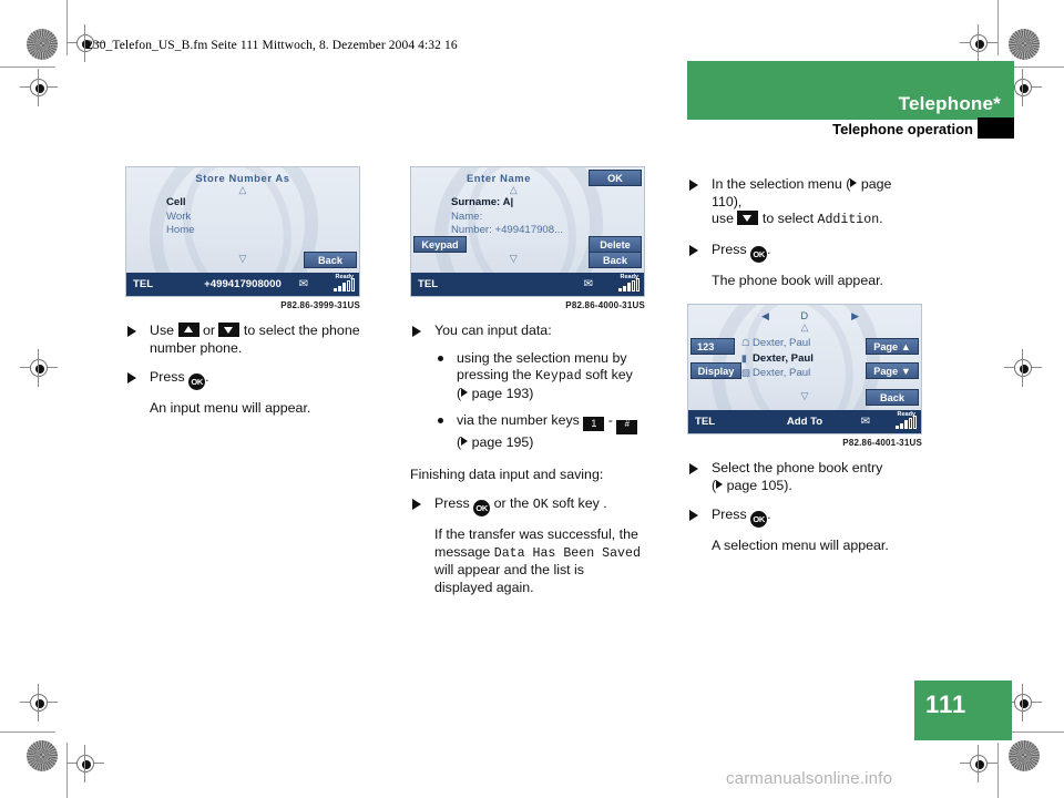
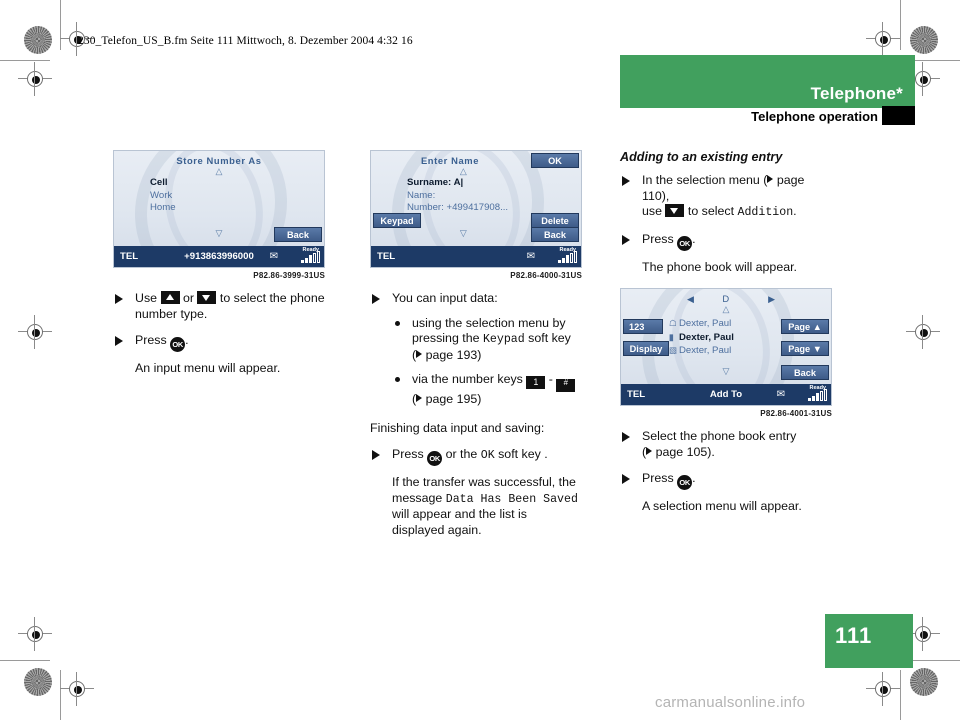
  230_Telefon_US_B.fm Seite 111 Mittwoch, 8. Dezember 2004 4:32 16
  Telephone*
  Telephone operation
  Store Number As
  △
  Cell
  Work
  Home
  ▽
  Back
  TEL
- +499417908000
+ +913863996000
  ✉
  P82.86-3999-31US
- Use or to select the phone number phone.
+ Use or to select the phone number type.
  Press OK.
  An input menu will appear.
  Enter Name
  OK
  △
  Surname: A|
  Name:
  Number: +499417908...
  Keypad
  Delete
  ▽
  Back
  TEL
  ✉
  P82.86-4000-31US
  You can input data:
  using the selection menu by pressing the Keypad soft key
  ( page 193)
  via the number keys 1 - #
  ( page 195)
  Finishing data input and saving:
  Press OK or the OK soft key .
  If the transfer was successful, the message Data Has Been Saved will appear and the list is displayed again.
+ Adding to an existing entry
  In the selection menu ( page 110),
  use to select Addition.
  Press OK.
  The phone book will appear.
  ◀
  D
  ▶
  △
  123
  Display
  Page ▲
  Page ▼
  ☖ Dexter, Paul
  ▮ Dexter, Paul
  ▧ Dexter, Paul
  ▽
  Back
  TEL
  Add To
  ✉
  P82.86-4001-31US
  Select the phone book entry
  ( page 105).
  Press OK.
  A selection menu will appear.
  111
  carmanualsonline.info
